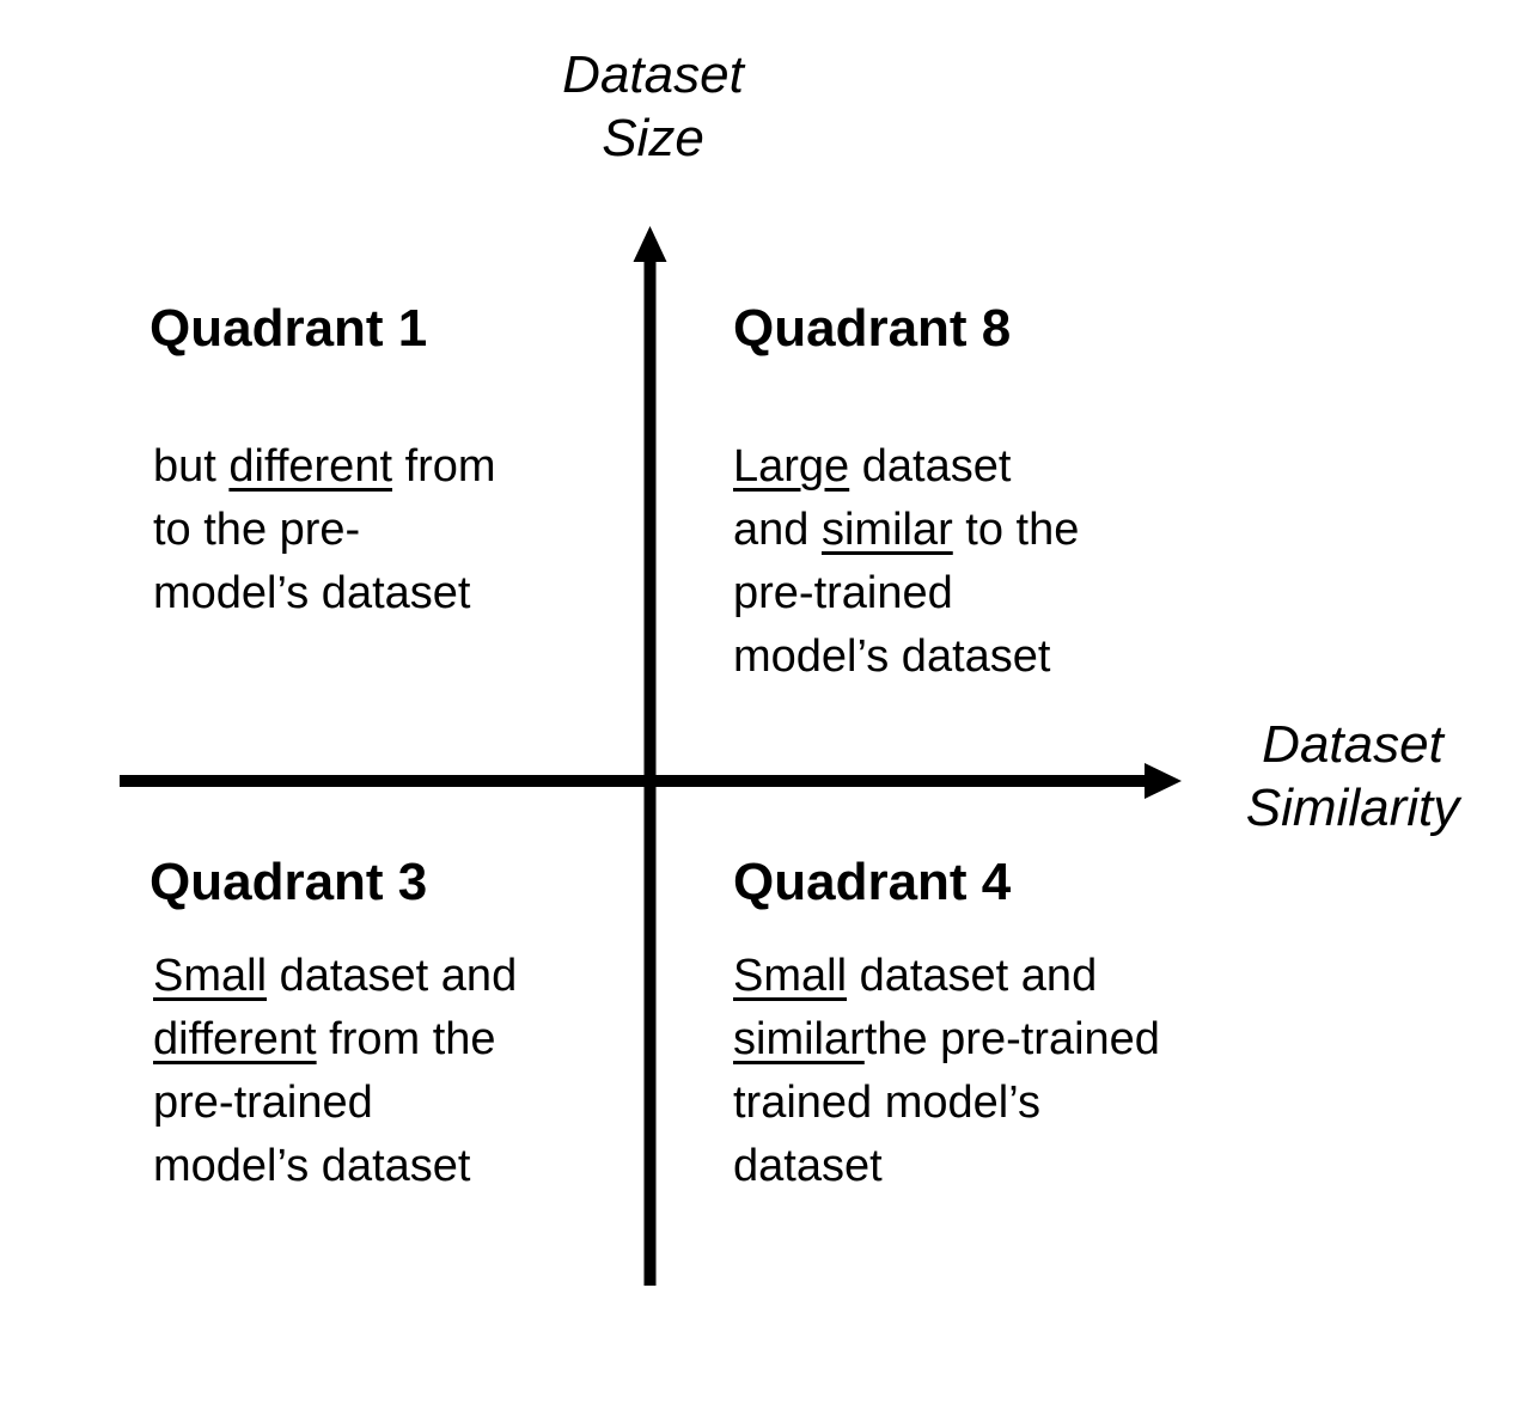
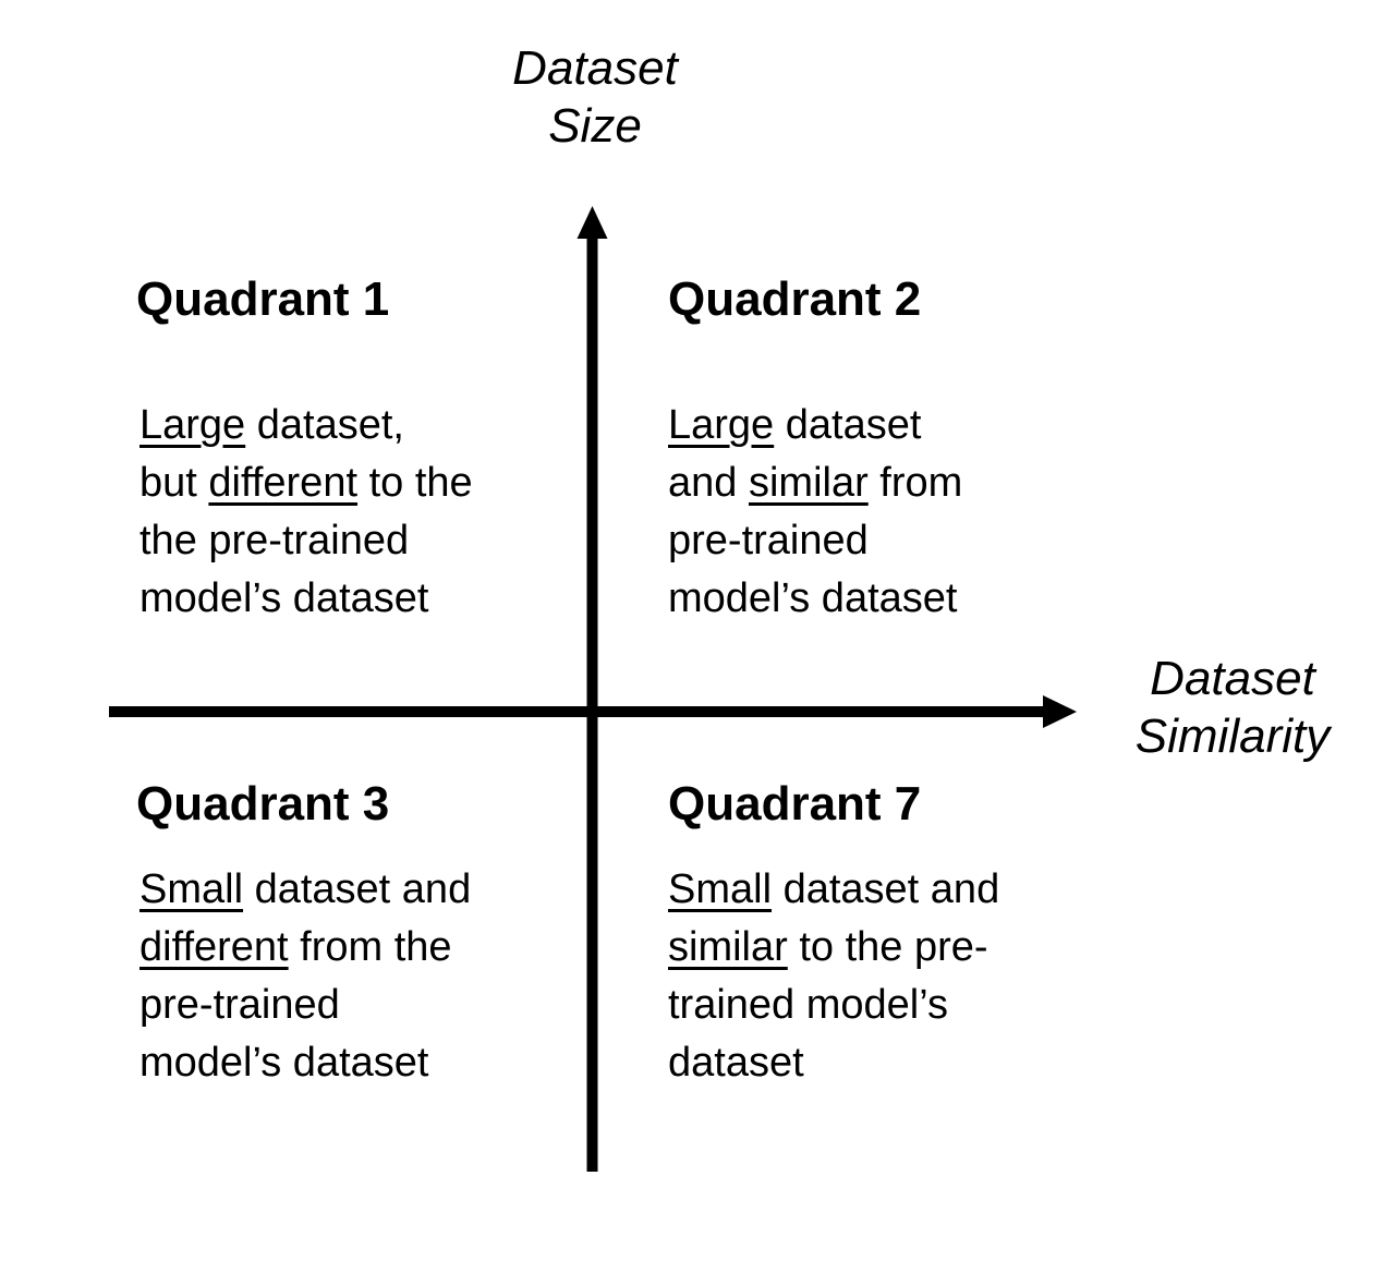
  Dataset
  Size
  Dataset
  Similarity
  Quadrant 1
+ Large dataset,
- but different from
+ but different to the
- to the pre-
+ the pre-trained
  model’s dataset
- Quadrant 8
+ Quadrant 2
  Large dataset
- and similar to the
+ and similar from
  pre-trained
  model’s dataset
  Quadrant 3
  Small dataset and
  different from the
  pre-trained
  model’s dataset
- Quadrant 4
+ Quadrant 7
  Small dataset and
- similarthe pre-trained
+ similar to the pre-
  trained model’s
  dataset
